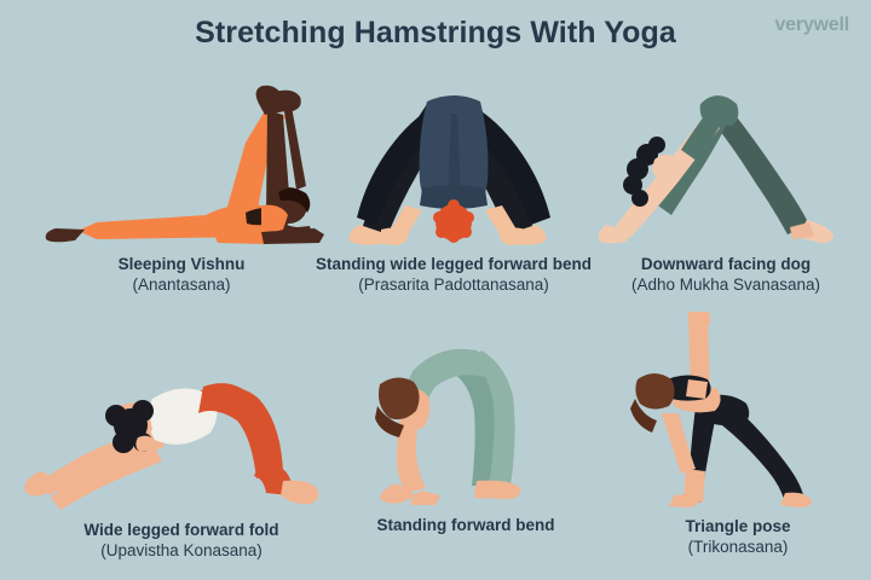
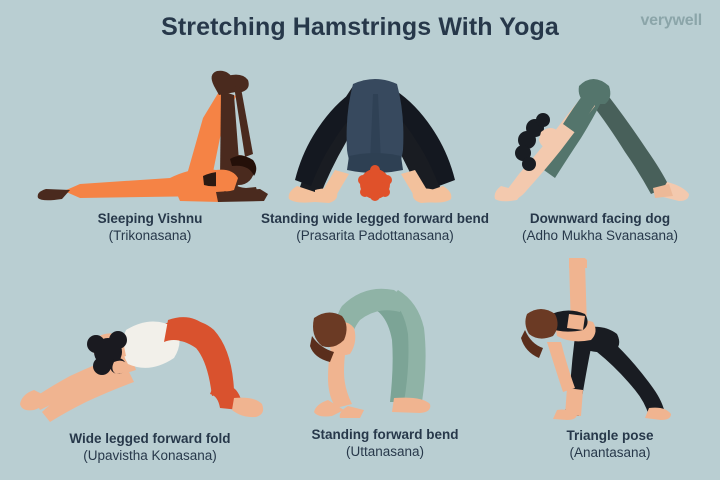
  Stretching Hamstrings With Yoga
  verywell
  Sleeping Vishnu
- (Anantasana)
+ (Trikonasana)
  Standing wide legged forward bend
  (Prasarita Padottanasana)
  Downward facing dog
  (Adho Mukha Svanasana)
  Wide legged forward fold
  (Upavistha Konasana)
  Standing forward bend
+ (Uttanasana)
  Triangle pose
- (Trikonasana)
+ (Anantasana)
